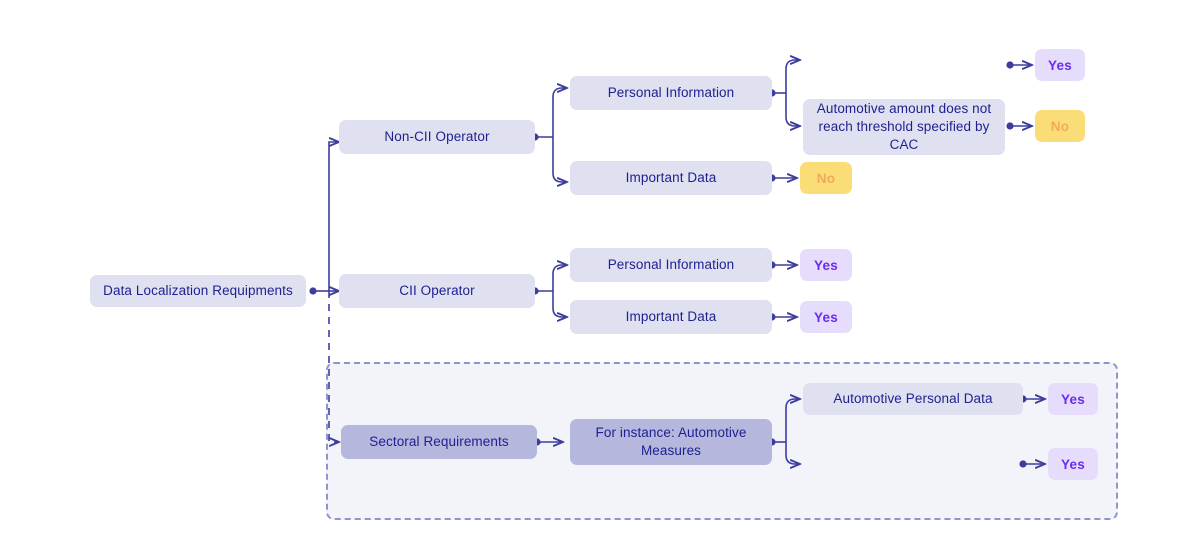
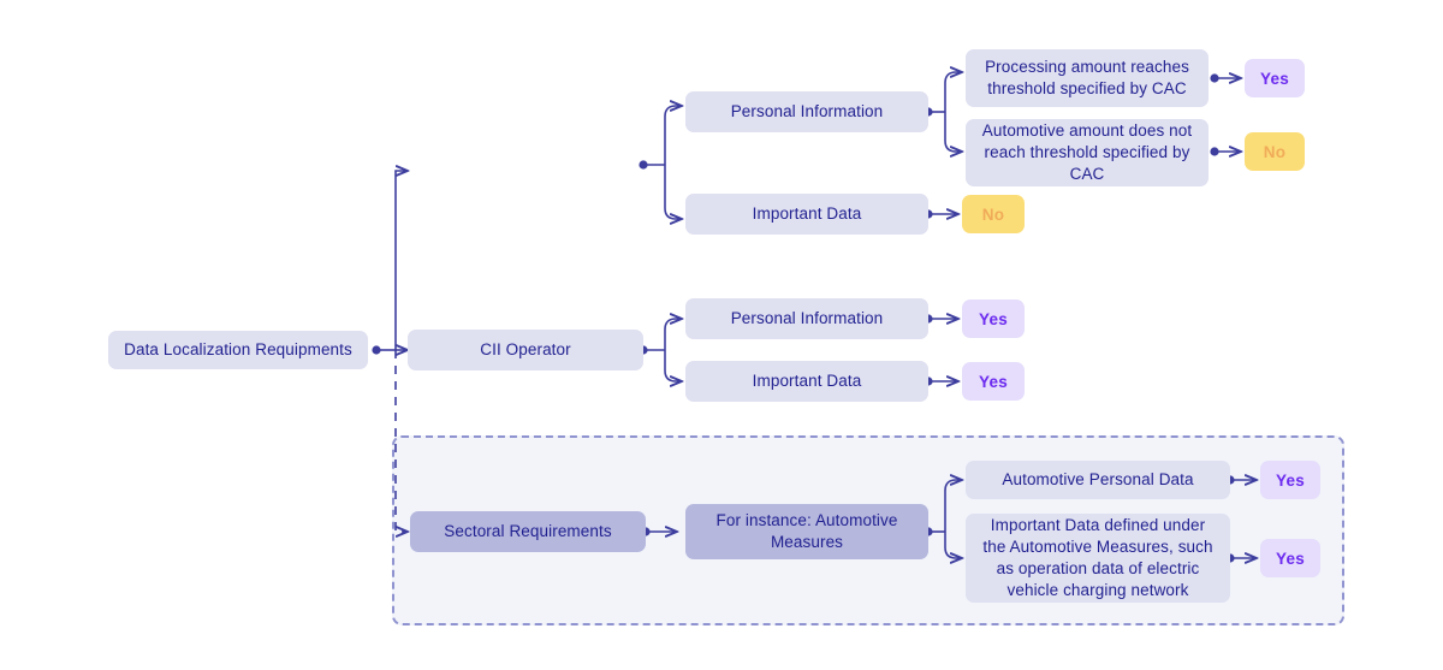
  Data Localization Requipments
- Non-CII Operator
  CII Operator
  Sectoral Requirements
  Personal Information
  Important Data
  No
+ Processing amount reaches threshold specified by CAC
  Yes
  Automotive amount does not reach threshold specified by CAC
  No
  Personal Information
  Yes
  Important Data
  Yes
  For instance: Automotive Measures
  Automotive Personal Data
  Yes
+ Important Data defined under the Automotive Measures, such as operation data of electric vehicle charging network
  Yes
